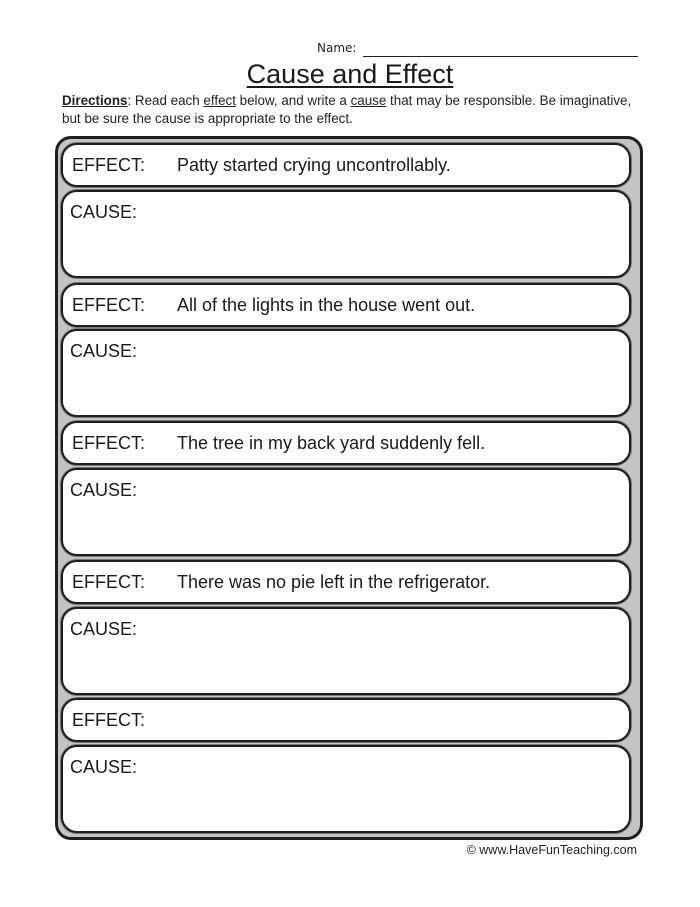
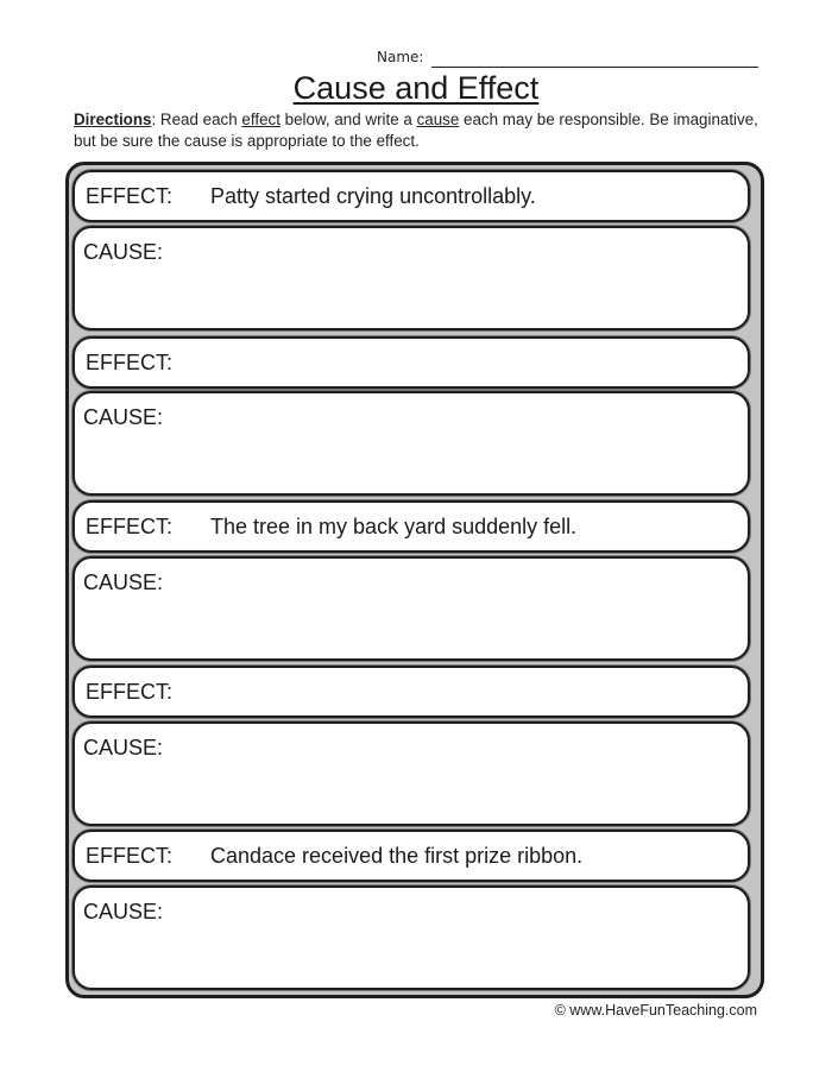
  Name:
  Cause and Effect
- Directions: Read each effect below, and write a cause that may be responsible. Be imaginative, but be sure the cause is appropriate to the effect.
+ Directions: Read each effect below, and write a cause each may be responsible. Be imaginative, but be sure the cause is appropriate to the effect.
  EFFECT:
  Patty started crying uncontrollably.
  CAUSE:
  EFFECT:
- All of the lights in the house went out.
  CAUSE:
  EFFECT:
  The tree in my back yard suddenly fell.
  CAUSE:
  EFFECT:
- There was no pie left in the refrigerator.
  CAUSE:
  EFFECT:
+ Candace received the first prize ribbon.
  CAUSE:
  © www.HaveFunTeaching.com
